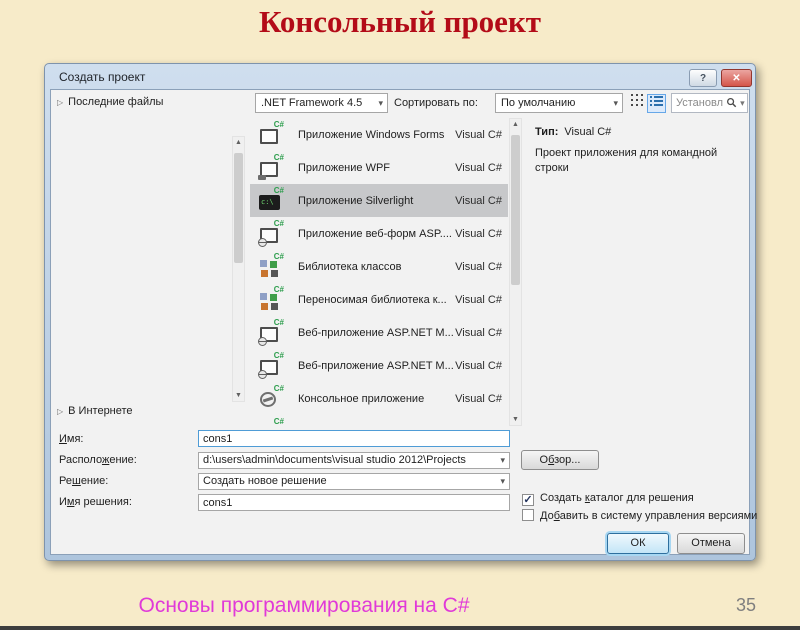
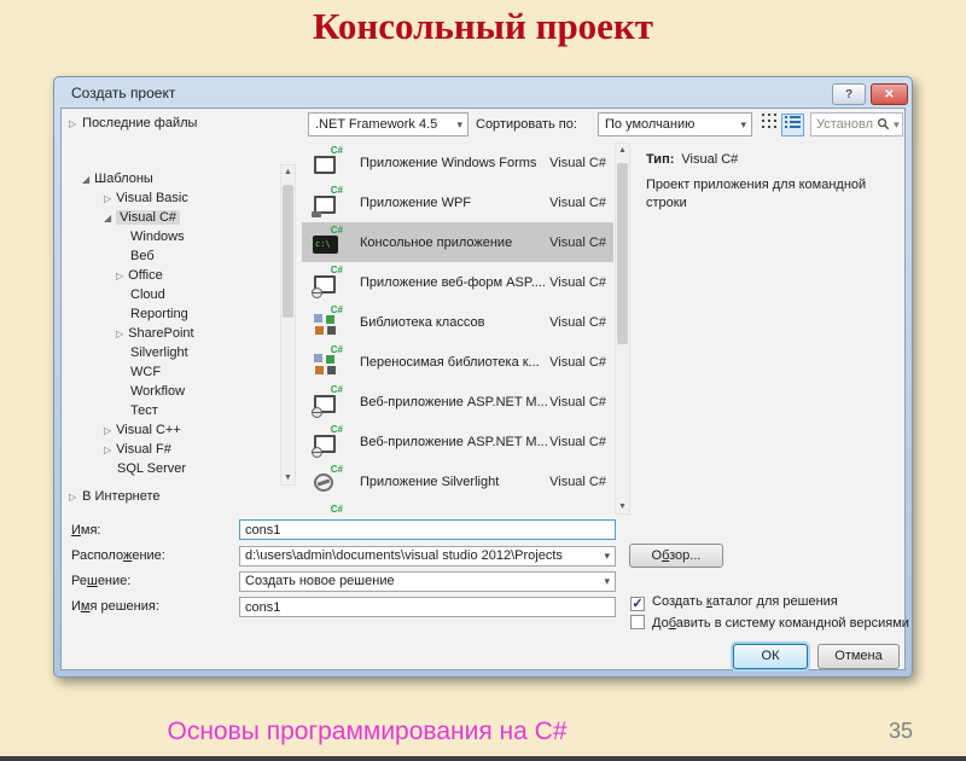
  Консольный проект
  Создать проект
  ?
  ✕
  ▷ Последние файлы
  .NET Framework 4.5
  ▾
  Сортировать по:
  По умолчанию
  ▾
  Установл ▾
+ ◢ Шаблоны
+ ▷ Visual Basic
+ ◢ Visual C#
+ Windows
+ Веб
+ ▷ Office
+ Cloud
+ Reporting
+ ▷ SharePoint
+ Silverlight
+ WCF
+ Workflow
+ Тест
+ ▷ Visual C++
+ ▷ Visual F#
+ SQL Server
  ▷ В Интернете
  Приложение Windows Forms
  Visual C#
  Приложение WPF
  Visual C#
- Приложение Silverlight
+ Консольное приложение
  Visual C#
  Приложение веб-форм ASP....
  Visual C#
  Библиотека классов
  Visual C#
  Переносимая библиотека к...
  Visual C#
  Веб-приложение ASP.NET M...
  Visual C#
  Веб-приложение ASP.NET M...
  Visual C#
- Консольное приложение
+ Приложение Silverlight
  Visual C#
  Тип: Visual C#
  Проект приложения для командной строки
  Имя:
  cons1
  Расположение:
  d:\users\admin\documents\visual studio 2012\Projects
  ▾
  Обзор...
  Решение:
  Создать новое решение
  ▾
  Имя решения:
  cons1
  ✓ Создать каталог для решения
- Добавить в систему управления версиями
+ Добавить в систему командной версиями
  ОК
  Отмена
  Основы программирования на C#
  35
